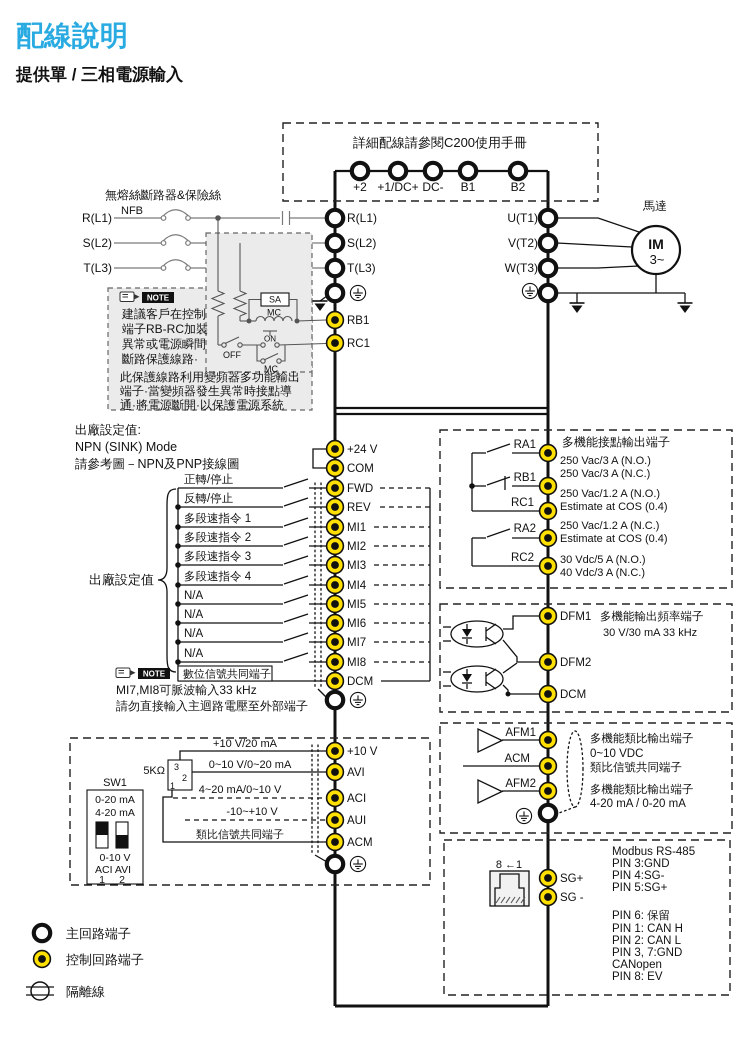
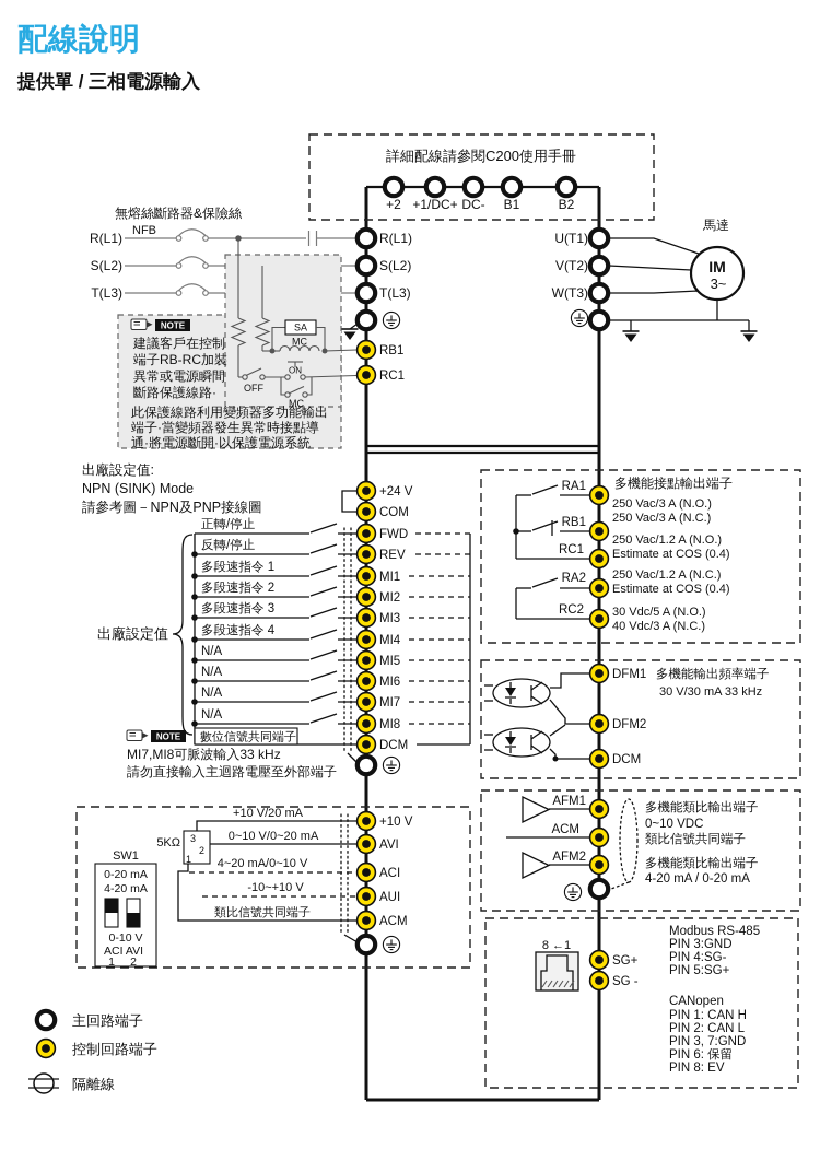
  配線說明
  提供單 / 三相電源輸入
  詳細配線請參閱C200使用手冊
  +2
  +1/DC+
  DC-
  B1
  B2
  無熔絲斷路器&保險絲
  NFB
  R(L1)
  S(L2)
  T(L3)
  NOTE
  建議客戶在控制
  端子RB-RC加裝
  異常或電源瞬間
  斷路保護線路·
  此保護線路利用變頻器多功能輸出
  端子·當變頻器發生異常時接點導
  通·將電源斷開·以保護電源系統
  SA
  MC
  OFF
  ON
  MC
  R(L1)
  S(L2)
  T(L3)
  RB1
  RC1
  馬達
  IM
  3~
  U(T1)
  V(T2)
  W(T3)
  出廠設定值:
  NPN (SINK) Mode
  請參考圖－NPN及PNP接線圖
  +24 V
  COM
  出廠設定值
  正轉/停止
  FWD
  反轉/停止
  REV
  多段速指令 1
  MI1
  多段速指令 2
  MI2
  多段速指令 3
  MI3
  多段速指令 4
  MI4
  N/A
  MI5
  N/A
  MI6
  N/A
  MI7
  N/A
  MI8
  數位信號共同端子
  DCM
  NOTE
  MI7,MI8可脈波輸入33 kHz
  請勿直接輸入主迴路電壓至外部端子
  多機能接點輸出端子
  RA1
  RB1
  RC1
  RA2
  RC2
  250 Vac/3 A (N.O.)
  250 Vac/3 A (N.C.)
  250 Vac/1.2 A (N.O.)
  Estimate at COS (0.4)
  250 Vac/1.2 A (N.C.)
  Estimate at COS (0.4)
  30 Vdc/5 A (N.O.)
  40 Vdc/3 A (N.C.)
  DFM1
  DFM2
  DCM
  多機能輸出頻率端子
  30 V/30 mA 33 kHz
  SW1
  0-20 mA
  4-20 mA
  0-10 V
  ACI AVI
  1
  2
  5KΩ
  3
  2
  1
  +10 V/20 mA
  0~10 V/0~20 mA
  4~20 mA/0~10 V
  -10~+10 V
  類比信號共同端子
  +10 V
  AVI
  ACI
  AUI
  ACM
  AFM1
  ACM
  AFM2
  多機能類比輸出端子
  0~10 VDC
  類比信號共同端子
  多機能類比輸出端子
  4-20 mA / 0-20 mA
  8 ←1
  SG+
  SG -
  Modbus RS-485
  PIN 3:GND
  PIN 4:SG-
  PIN 5:SG+
- PIN 6: 保留
+ CANopen
  PIN 1: CAN H
  PIN 2: CAN L
  PIN 3, 7:GND
- CANopen
+ PIN 6: 保留
  PIN 8: EV
  主回路端子
  控制回路端子
  隔離線
